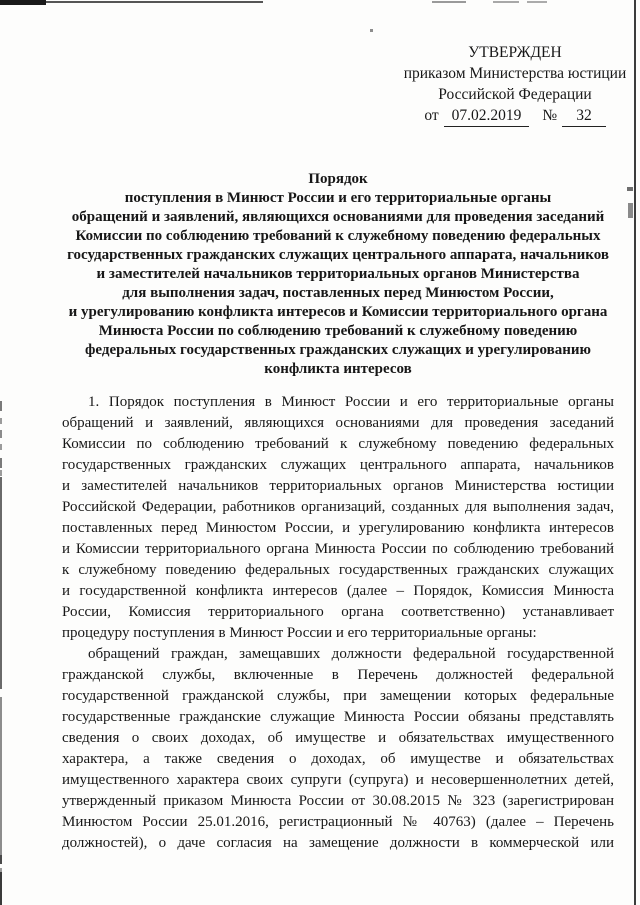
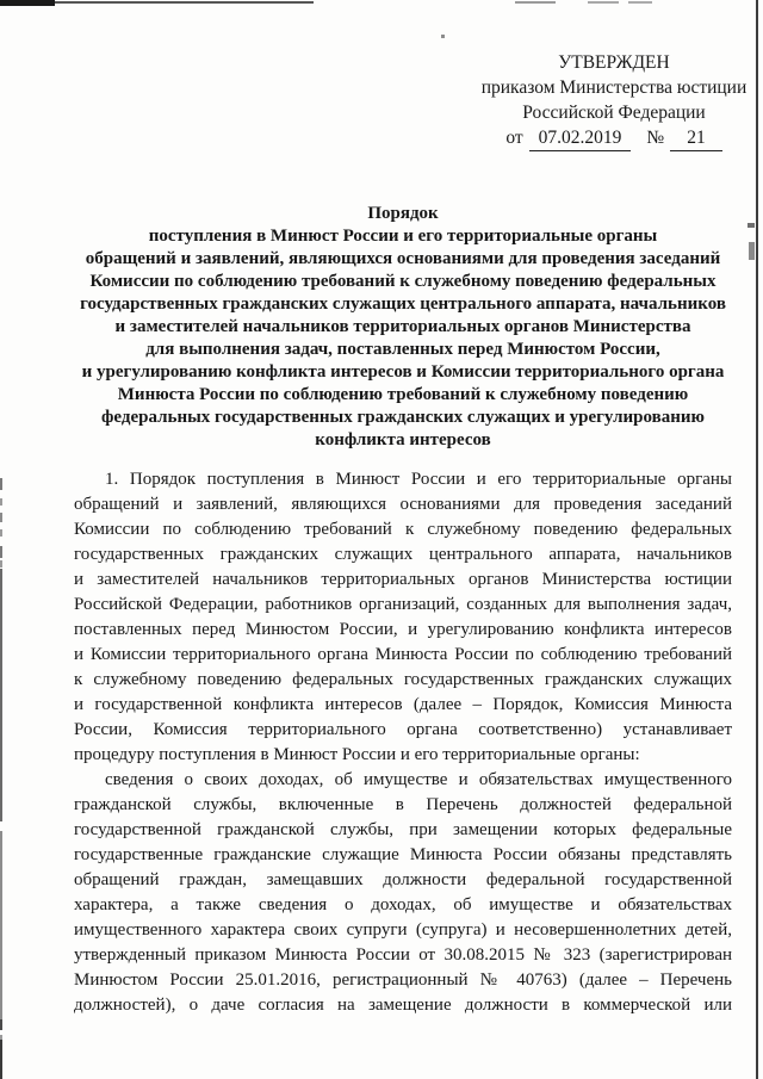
  УТВЕРЖДЕН
  приказом Министерства юстиции
  Российской Федерации
  от
  07.02.2019
  №
- 32
+ 21
  Порядок
  поступления в Минюст России и его территориальные органы
  обращений и заявлений, являющихся основаниями для проведения заседаний
  Комиссии по соблюдению требований к служебному поведению федеральных
  государственных гражданских служащих центрального аппарата, начальников
  и заместителей начальников территориальных органов Министерства
  для выполнения задач, поставленных перед Минюстом России,
  и урегулированию конфликта интересов и Комиссии территориального органа
  Минюста России по соблюдению требований к служебному поведению
  федеральных государственных гражданских служащих и урегулированию
  конфликта интересов
  1. Порядок поступления в Минюст России и его территориальные органы
  обращений и заявлений, являющихся основаниями для проведения заседаний
  Комиссии по соблюдению требований к служебному поведению федеральных
  государственных гражданских служащих центрального аппарата, начальников
  и заместителей начальников территориальных органов Министерства юстиции
  Российской Федерации, работников организаций, созданных для выполнения задач,
  поставленных перед Минюстом России, и урегулированию конфликта интересов
  и Комиссии территориального органа Минюста России по соблюдению требований
  к служебному поведению федеральных государственных гражданских служащих
  и государственной конфликта интересов (далее – Порядок, Комиссия Минюста
  России, Комиссия территориального органа соответственно) устанавливает
  процедуру поступления в Минюст России и его территориальные органы:
- обращений граждан, замещавших должности федеральной государственной
+ сведения о своих доходах, об имуществе и обязательствах имущественного
  гражданской службы, включенные в Перечень должностей федеральной
  государственной гражданской службы, при замещении которых федеральные
  государственные гражданские служащие Минюста России обязаны представлять
- сведения о своих доходах, об имуществе и обязательствах имущественного
+ обращений граждан, замещавших должности федеральной государственной
  характера, а также сведения о доходах, об имуществе и обязательствах
  имущественного характера своих супруги (супруга) и несовершеннолетних детей,
  утвержденный приказом Минюста России от 30.08.2015 № 323 (зарегистрирован
  Минюстом России 25.01.2016, регистрационный № 40763) (далее – Перечень
  должностей), о даче согласия на замещение должности в коммерческой или
